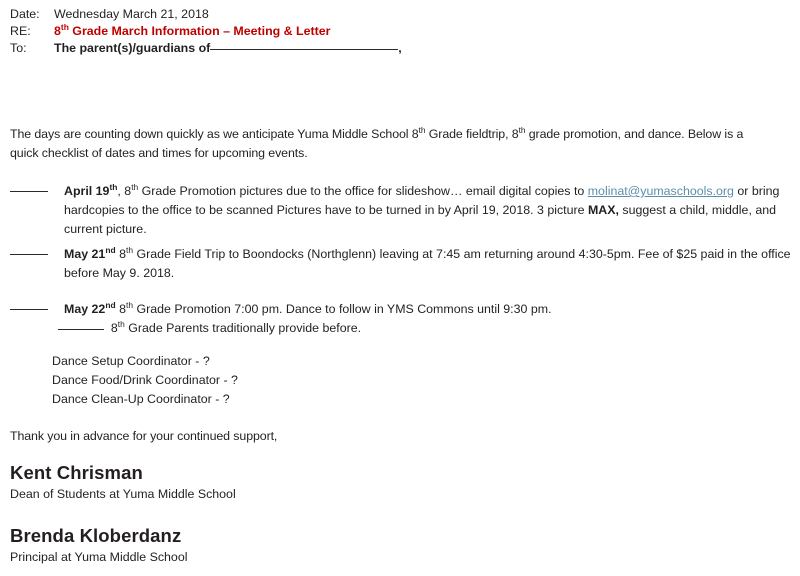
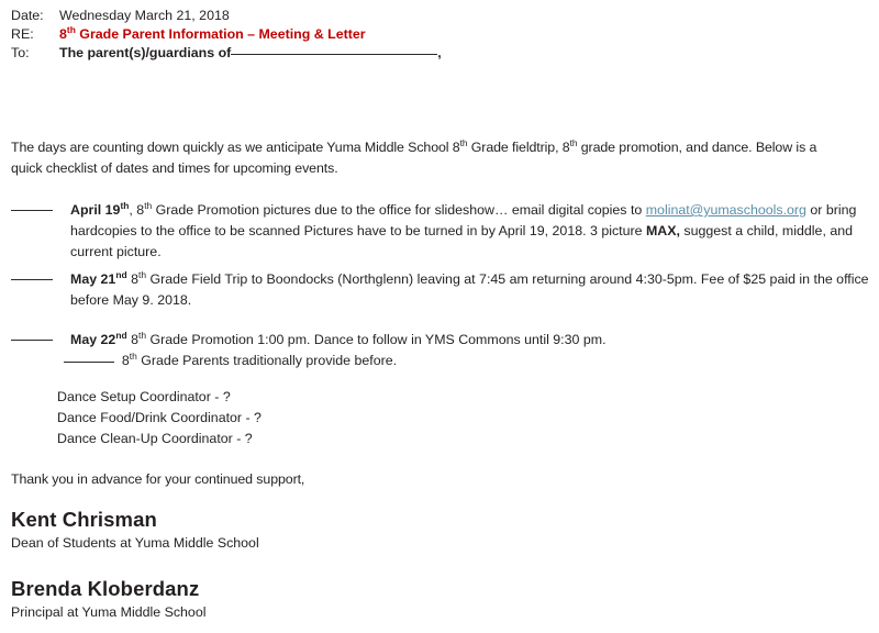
  Date: Wednesday March 21, 2018
- RE: 8th Grade March Information – Meeting & Letter
+ RE: 8th Grade Parent Information – Meeting & Letter
  To: The parent(s)/guardians of ,
  The days are counting down quickly as we anticipate Yuma Middle School 8th Grade fieldtrip, 8th grade promotion, and dance. Below is a quick checklist of dates and times for upcoming events.
  April 19th, 8th Grade Promotion pictures due to the office for slideshow… email digital copies to molinat@yumaschools.org or bring hardcopies to the office to be scanned Pictures have to be turned in by April 19, 2018. 3 picture MAX, suggest a child, middle, and current picture.
  May 21nd 8th Grade Field Trip to Boondocks (Northglenn) leaving at 7:45 am returning around 4:30-5pm. Fee of $25 paid in the office before May 9. 2018.
- May 22nd 8th Grade Promotion 7:00 pm. Dance to follow in YMS Commons until 9:30 pm.
+ May 22nd 8th Grade Promotion 1:00 pm. Dance to follow in YMS Commons until 9:30 pm.
  8th Grade Parents traditionally provide before.
  Dance Setup Coordinator - ?
  Dance Food/Drink Coordinator - ?
  Dance Clean-Up Coordinator - ?
  Thank you in advance for your continued support,
  Kent Chrisman
  Dean of Students at Yuma Middle School
  Brenda Kloberdanz
  Principal at Yuma Middle School
